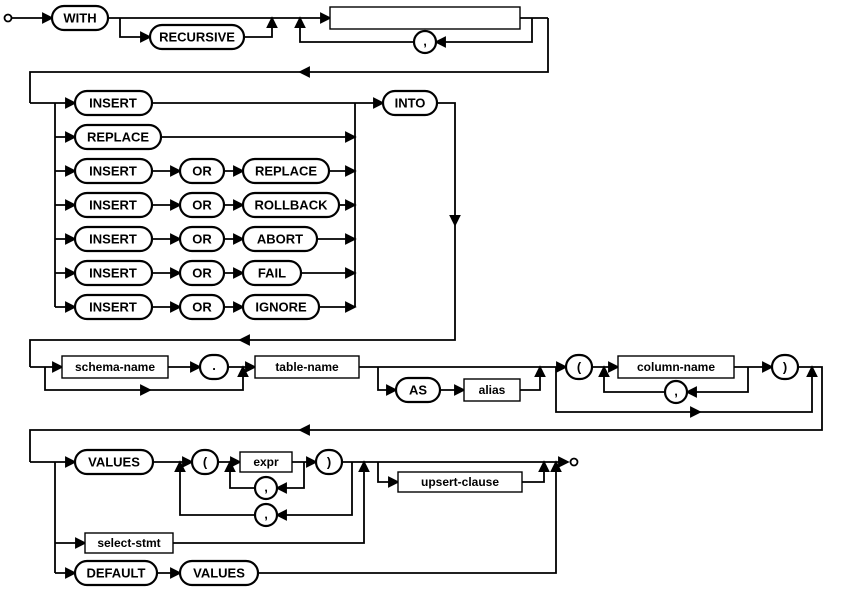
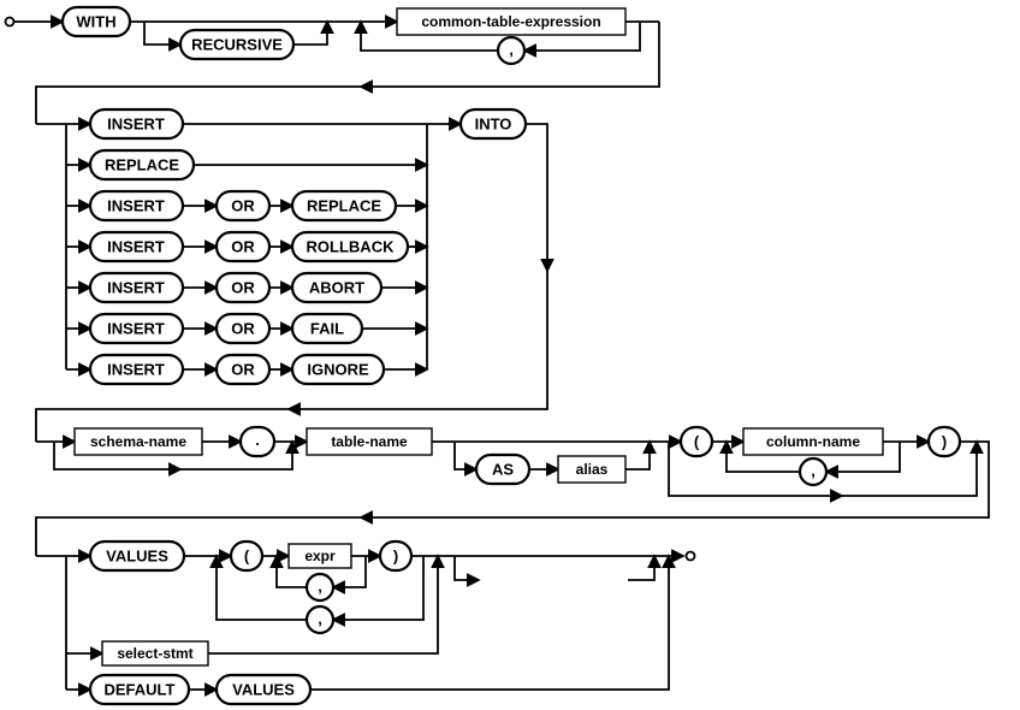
  WITH
  RECURSIVE
  ,
  INSERT
  REPLACE
  INSERT
  OR
  REPLACE
  INSERT
  OR
  ROLLBACK
  INSERT
  OR
  ABORT
  INSERT
  OR
  FAIL
  INSERT
  OR
  IGNORE
  INTO
  .
  AS
  (
  )
  ,
  VALUES
  (
  )
  ,
  ,
  DEFAULT
  VALUES
+ common-table-expression
  schema-name
  table-name
  alias
  column-name
  expr
  select-stmt
- upsert-clause
